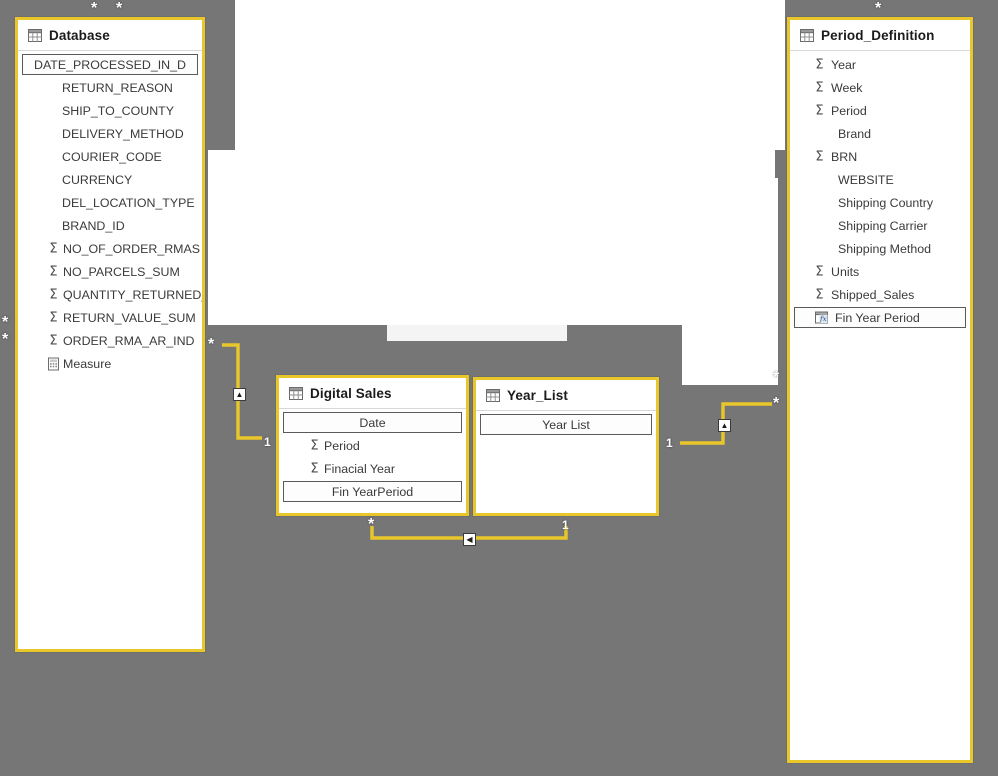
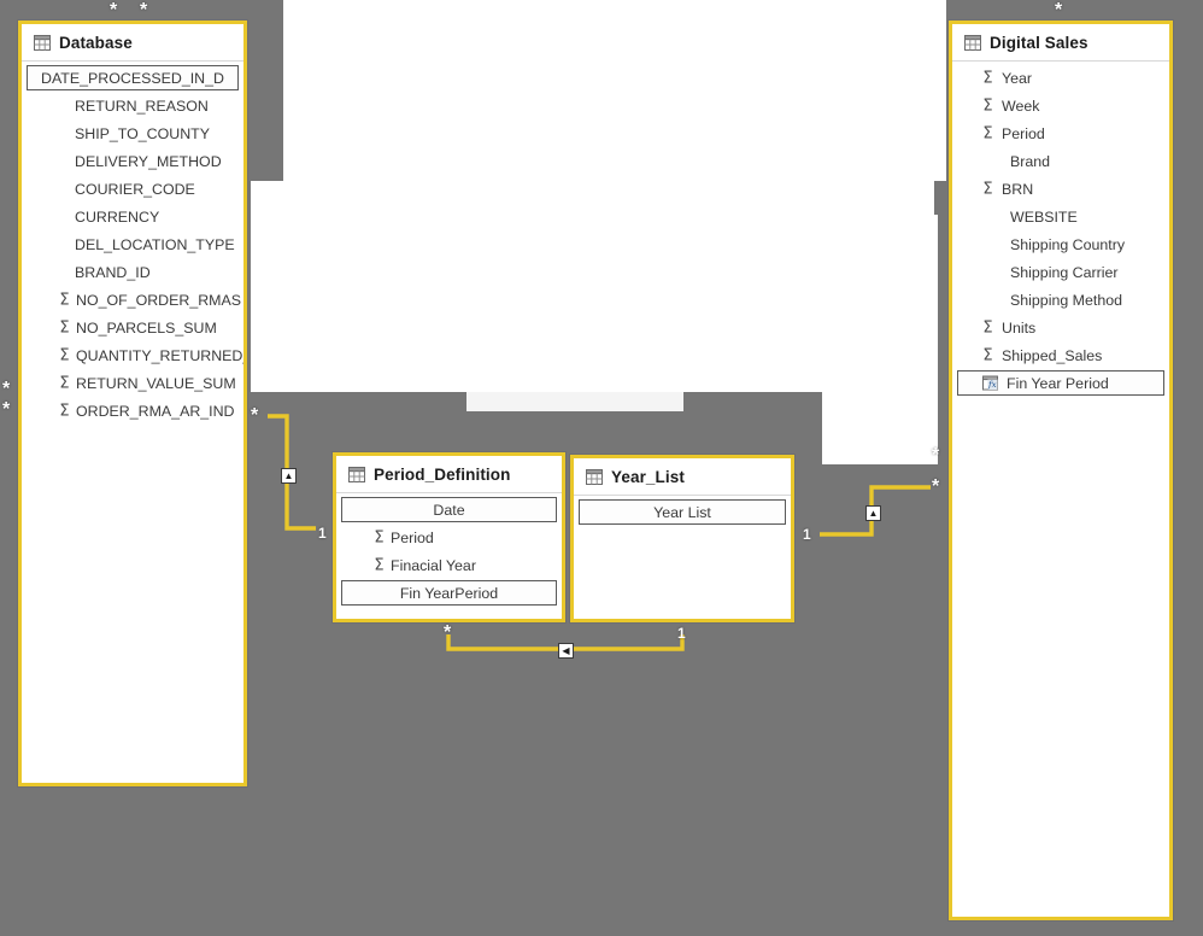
  ▲
  ◀
  ▲
  *
  *
  *
  *
  *
  1
  *
  1
  1
  *
  *
  *
  Database
  DATE_PROCESSED_IN_D
  RETURN_REASON
  SHIP_TO_COUNTY
  DELIVERY_METHOD
  COURIER_CODE
  CURRENCY
  DEL_LOCATION_TYPE
  BRAND_ID
  Σ
  NO_OF_ORDER_RMAS
  Σ
  NO_PARCELS_SUM
  Σ
  QUANTITY_RETURNED
  Σ
  RETURN_VALUE_SUM
  Σ
  ORDER_RMA_AR_IND
- Measure
- Digital Sales
+ Period_Definition
  Date
  Σ
  Period
  Σ
  Finacial Year
  Fin YearPeriod
  Year_List
  Year List
- Period_Definition
+ Digital Sales
  Σ
  Year
  Σ
  Week
  Σ
  Period
  Brand
  Σ
  BRN
  WEBSITE
  Shipping Country
  Shipping Carrier
  Shipping Method
  Σ
  Units
  Σ
  Shipped_Sales
  fx
  Fin Year Period
